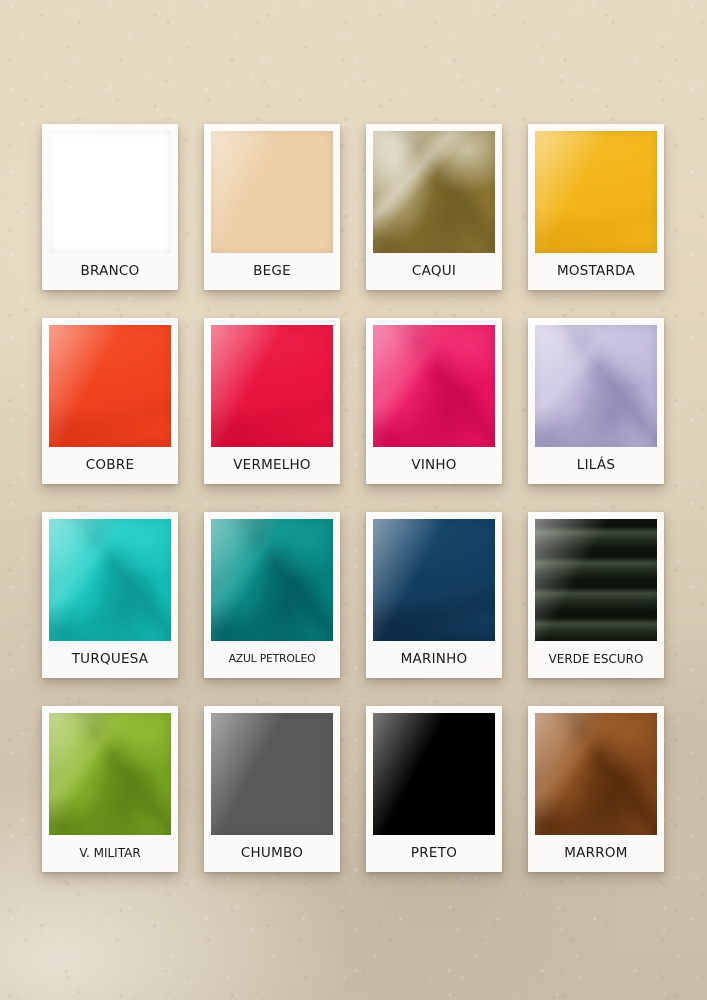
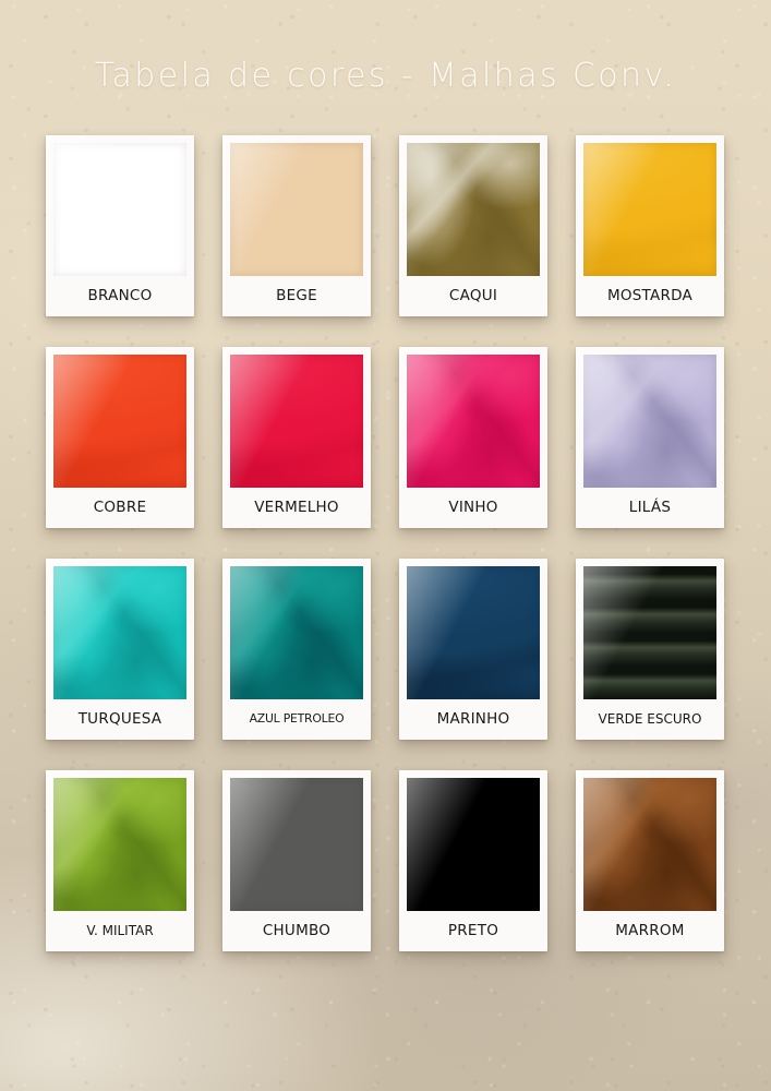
+ Tabela de cores - Malhas Conv.
